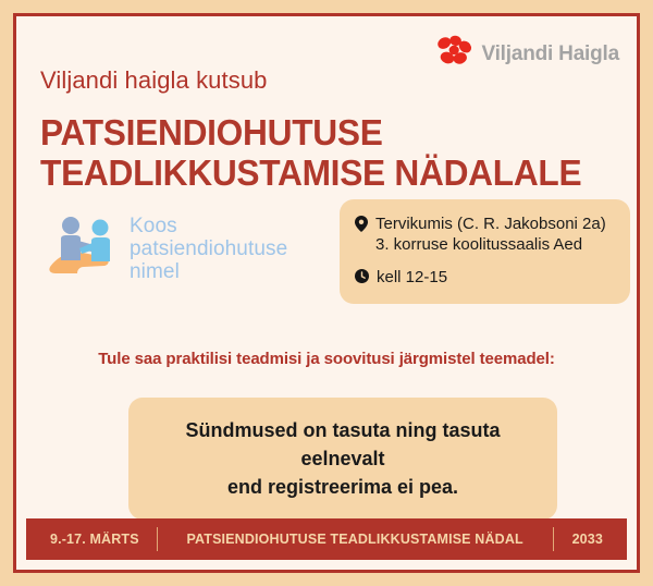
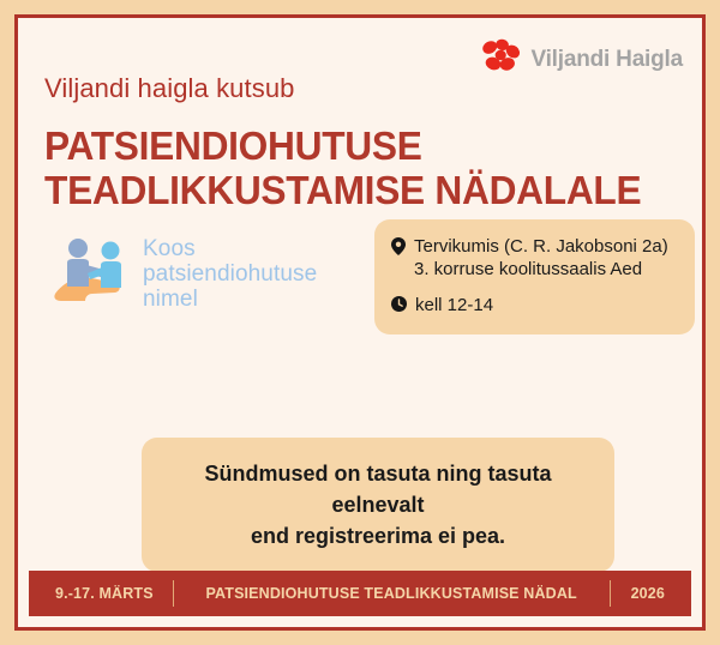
  Viljandi Haigla
  Viljandi haigla kutsub
  PATSIENDIOHUTUSE
  TEADLIKKUSTAMISE NÄDALALE
  Koos
  patsiendiohutuse
  nimel
  Tervikumis (C. R. Jakobsoni 2a)
  3. korruse koolitussaalis Aed
- kell 12-15
+ kell 12-14
- Tule saa praktilisi teadmisi ja soovitusi järgmistel teemadel:
  Sündmused on tasuta ning tasuta eelnevalt
  end registreerima ei pea.
  9.-17. MÄRTS
  PATSIENDIOHUTUSE TEADLIKKUSTAMISE NÄDAL
- 2033
+ 2026
